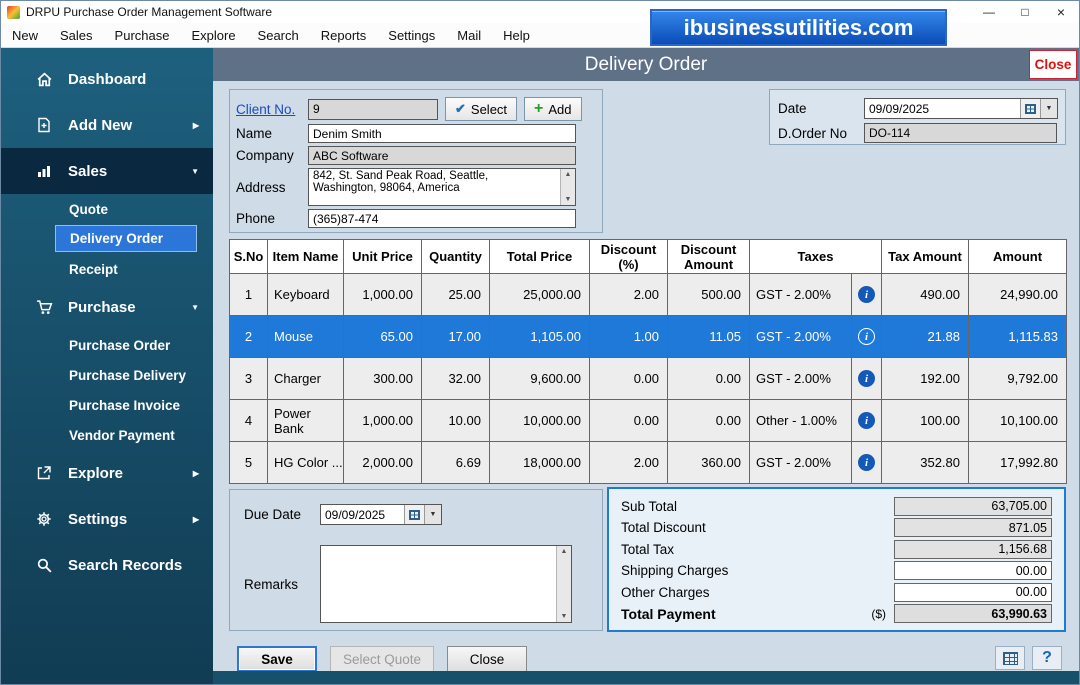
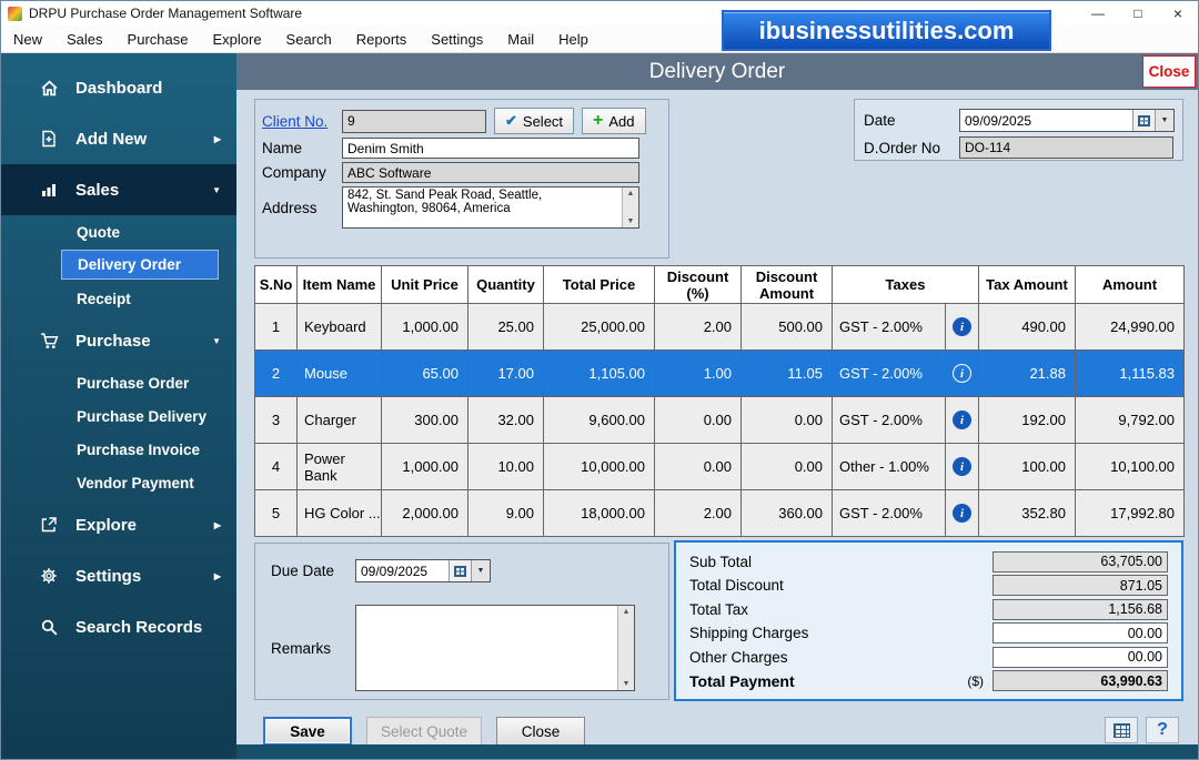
  DRPU Purchase Order Management Software
  —
  □
  ×
  New
  Sales
  Purchase
  Explore
  Search
  Reports
  Settings
  Mail
  Help
  ibusinessutilities.com
  Dashboard
  Add New
  ▶
  Sales
  ▼
  Quote
  Delivery Order
  Receipt
  Purchase
  ▼
  Purchase Order
  Purchase Delivery
  Purchase Invoice
  Vendor Payment
  Explore
  ▶
  Settings
  ▶
  Search Records
  Delivery Order
  Close
  Client No.
  9
  ✔
  Select
  +
  Add
  Name
  Denim Smith
  Company
  ABC Software
  Address
  842, St. Sand Peak Road, Seattle,
  Washington, 98064, America
- Phone
- (365)87-474
  Date
  09/09/2025
  D.Order No
  DO-114
  S.No	Item Name	Unit Price	Quantity	Total Price	Discount (%)	Discount Amount	Taxes	Tax Amount	Amount
  1	Keyboard	1,000.00	25.00	25,000.00	2.00	500.00	GST - 2.00%	i	490.00	24,990.00
  2	Mouse	65.00	17.00	1,105.00	1.00	11.05	GST - 2.00%	i	21.88	1,115.83
  3	Charger	300.00	32.00	9,600.00	0.00	0.00	GST - 2.00%	i	192.00	9,792.00
  4	Power Bank	1,000.00	10.00	10,000.00	0.00	0.00	Other - 1.00%	i	100.00	10,100.00
- 5	HG Color ...	2,000.00	6.69	18,000.00	2.00	360.00	GST - 2.00%	i	352.80	17,992.80
+ 5	HG Color ...	2,000.00	9.00	18,000.00	2.00	360.00	GST - 2.00%	i	352.80	17,992.80
  Due Date
  09/09/2025
  Remarks
  Sub Total
  63,705.00
  Total Discount
  871.05
  Total Tax
  1,156.68
  Shipping Charges
  00.00
  Other Charges
  00.00
  Total Payment
  ($)
  63,990.63
  Save
  Select Quote
  Close
  ?
